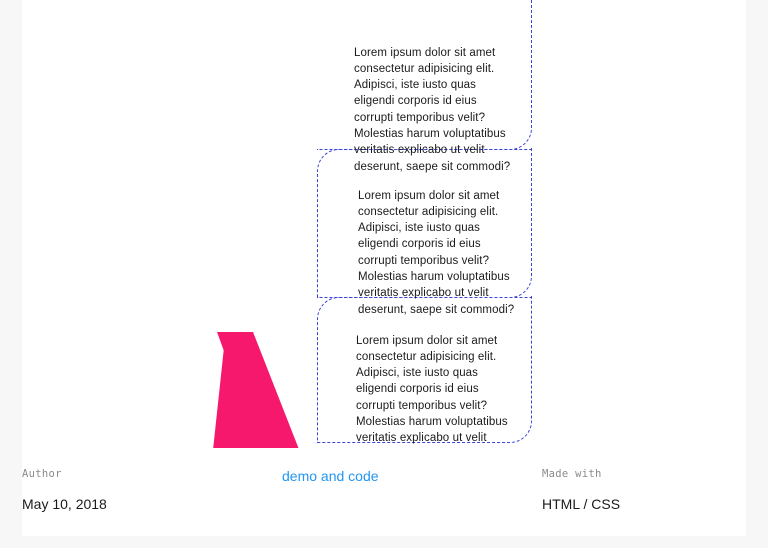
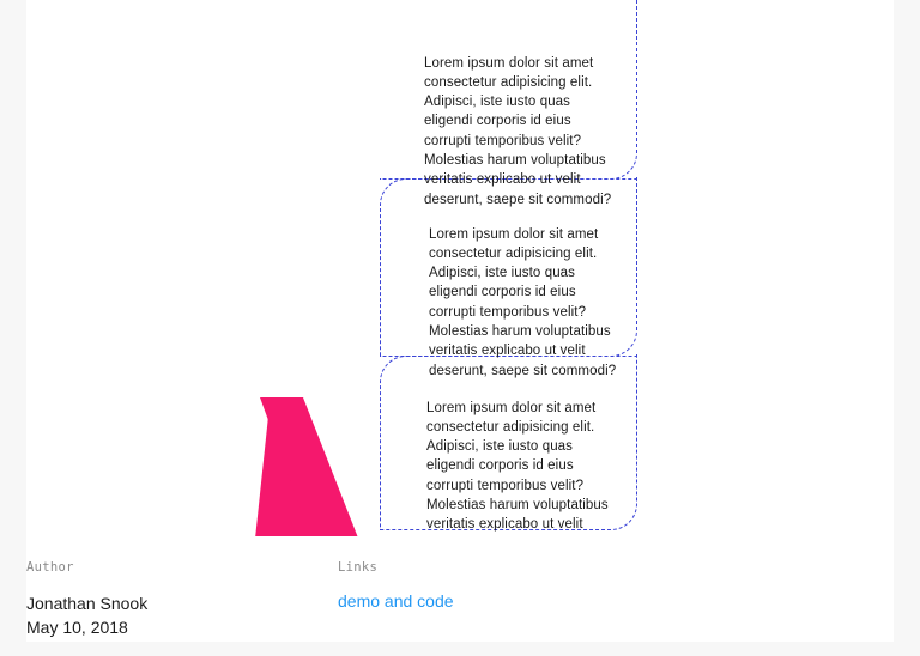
  Lorem ipsum dolor sit amet consectetur adipisicing elit. Adipisci, iste iusto quas eligendi corporis id eius corrupti temporibus velit? Molestias harum voluptatibus veritatis explicabo ut velit deserunt, saepe sit commodi?
  Lorem ipsum dolor sit amet consectetur adipisicing elit. Adipisci, iste iusto quas eligendi corporis id eius corrupti temporibus velit? Molestias harum voluptatibus veritatis explicabo ut velit deserunt, saepe sit commodi?
  Lorem ipsum dolor sit amet consectetur adipisicing elit. Adipisci, iste iusto quas eligendi corporis id eius corrupti temporibus velit? Molestias harum voluptatibus veritatis explicabo ut velit
  Author
+ Jonathan Snook
  May 10, 2018
+ Links
  demo and code
- Made with
- HTML / CSS
